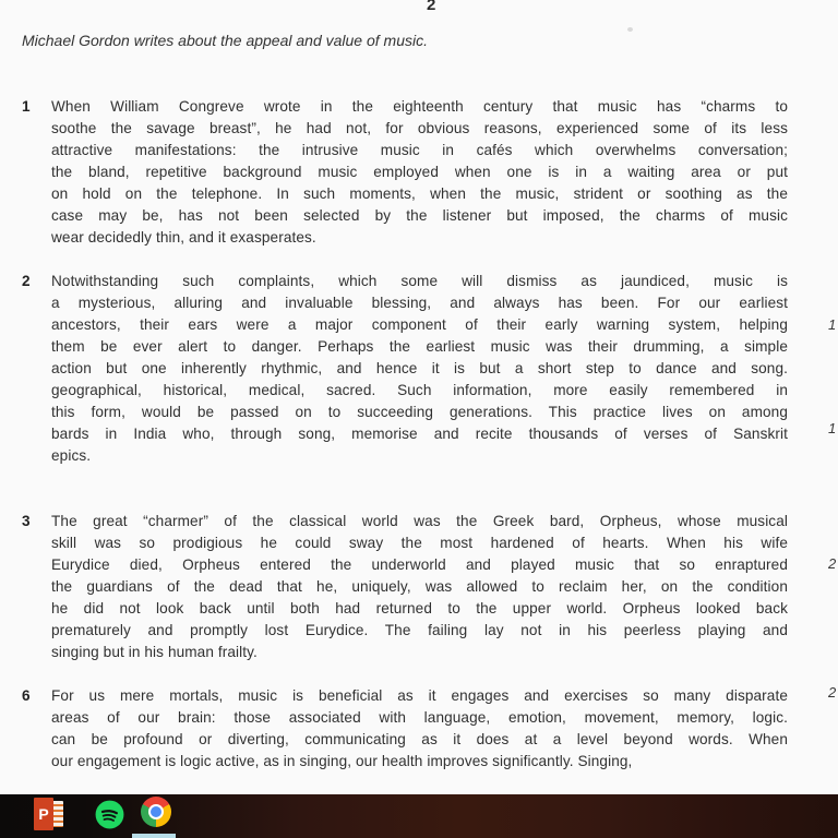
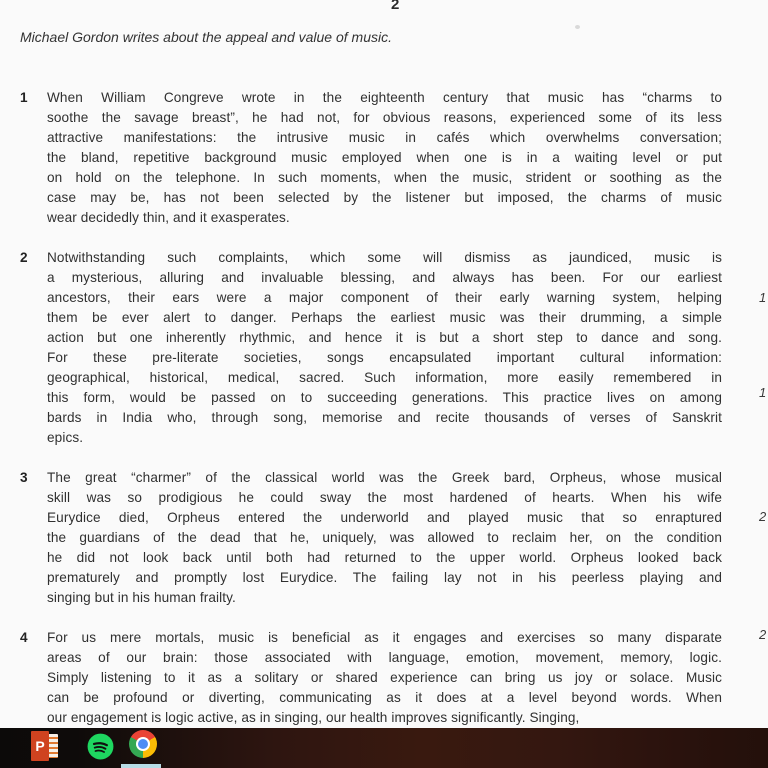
  2
  Michael Gordon writes about the appeal and value of music.
  1
  When William Congreve wrote in the eighteenth century that music has “charms to
  soothe the savage breast”, he had not, for obvious reasons, experienced some of its less
  attractive manifestations: the intrusive music in cafés which overwhelms conversation;
- the bland, repetitive background music employed when one is in a waiting area or put
+ the bland, repetitive background music employed when one is in a waiting level or put
  on hold on the telephone. In such moments, when the music, strident or soothing as the
  case may be, has not been selected by the listener but imposed, the charms of music
  wear decidedly thin, and it exasperates.
  2
  Notwithstanding such complaints, which some will dismiss as jaundiced, music is
  a mysterious, alluring and invaluable blessing, and always has been. For our earliest
  ancestors, their ears were a major component of their early warning system, helping
  them be ever alert to danger. Perhaps the earliest music was their drumming, a simple
  action but one inherently rhythmic, and hence it is but a short step to dance and song.
+ For these pre-literate societies, songs encapsulated important cultural information:
  geographical, historical, medical, sacred. Such information, more easily remembered in
  this form, would be passed on to succeeding generations. This practice lives on among
  bards in India who, through song, memorise and recite thousands of verses of Sanskrit
  epics.
  3
  The great “charmer” of the classical world was the Greek bard, Orpheus, whose musical
  skill was so prodigious he could sway the most hardened of hearts. When his wife
  Eurydice died, Orpheus entered the underworld and played music that so enraptured
  the guardians of the dead that he, uniquely, was allowed to reclaim her, on the condition
  he did not look back until both had returned to the upper world. Orpheus looked back
  prematurely and promptly lost Eurydice. The failing lay not in his peerless playing and
  singing but in his human frailty.
- 6
+ 4
  For us mere mortals, music is beneficial as it engages and exercises so many disparate
  areas of our brain: those associated with language, emotion, movement, memory, logic.
+ Simply listening to it as a solitary or shared experience can bring us joy or solace. Music
  can be profound or diverting, communicating as it does at a level beyond words. When
  our engagement is logic active, as in singing, our health improves significantly. Singing,
  1
  1
  2
  2
  P
